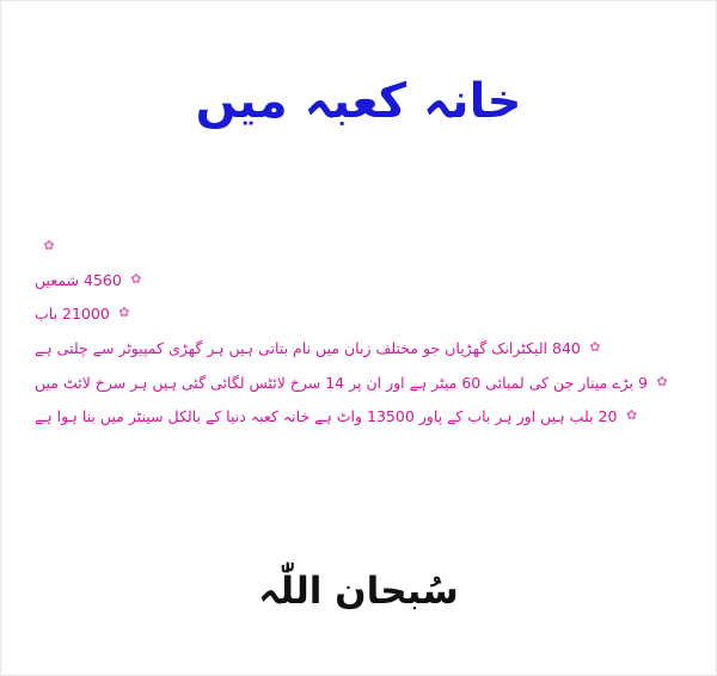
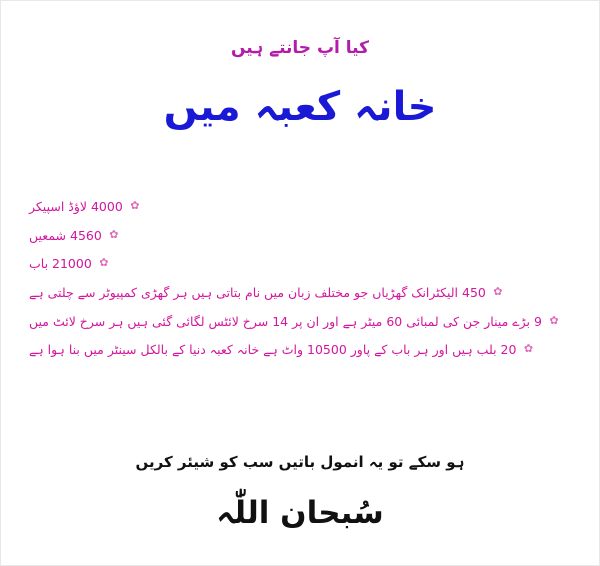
+ کیا آپ جانتے ہیں
  خانہ کعبہ میں
  ✿
+ 4000 لاؤڈ اسپیکر
  ✿
  4560 شمعیں
  ✿
  21000 باب
  ✿
- 840 الیکٹرانک گھڑیاں جو مختلف زبان میں نام بتاتی ہیں ہر گھڑی کمپیوٹر سے چلتی ہے
+ 450 الیکٹرانک گھڑیاں جو مختلف زبان میں نام بتاتی ہیں ہر گھڑی کمپیوٹر سے چلتی ہے
  ✿
  9 بڑے مینار جن کی لمبائی 60 میٹر ہے اور ان پر 14 سرخ لائٹس لگائی گئی ہیں ہر سرخ لائٹ میں
  ✿
- 20 بلب ہیں اور ہر باب کے پاور 13500 واٹ ہے خانہ کعبہ دنیا کے بالکل سینٹر میں بنا ہوا ہے
+ 20 بلب ہیں اور ہر باب کے پاور 10500 واٹ ہے خانہ کعبہ دنیا کے بالکل سینٹر میں بنا ہوا ہے
+ ہو سکے تو یہ انمول باتیں سب کو شیئر کریں
  سُبحان اللّٰہ
